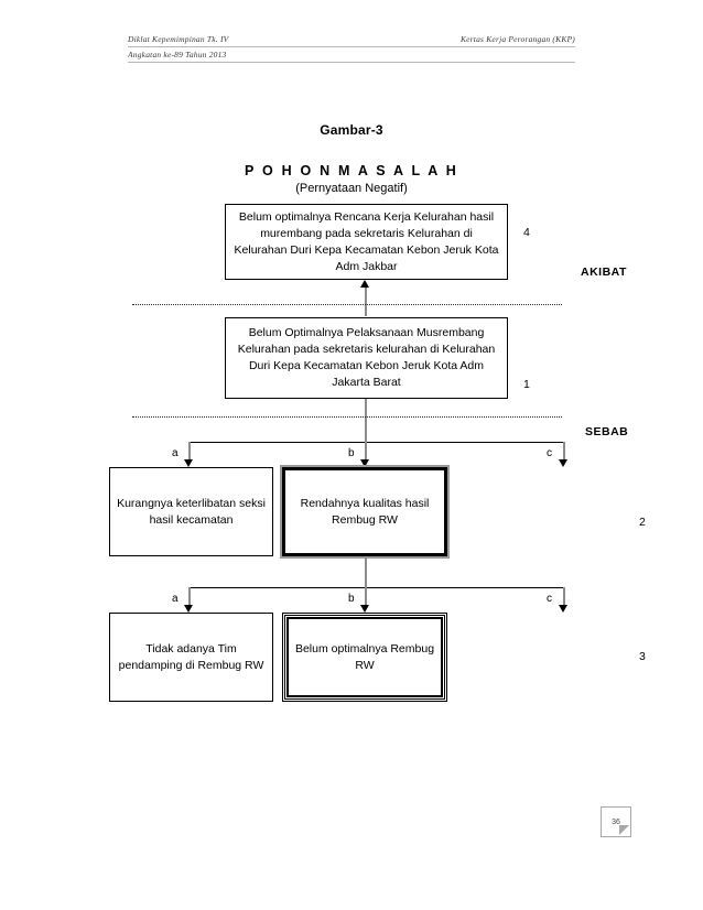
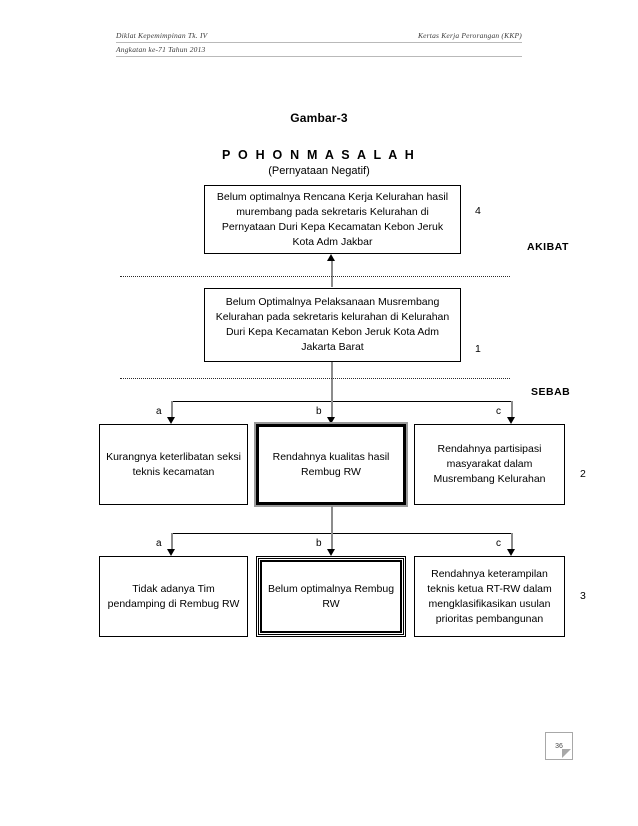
  Diklat Kepemimpinan Tk. IV
  Kertas Kerja Perorangan (KKP)
- Angkatan ke-89 Tahun 2013
+ Angkatan ke-71 Tahun 2013
  Gambar-3
  P O H O N M A S A L A H
  (Pernyataan Negatif)
- Belum optimalnya Rencana Kerja Kelurahan hasil murembang pada sekretaris Kelurahan di Kelurahan Duri Kepa Kecamatan Kebon Jeruk Kota Adm Jakbar
+ Belum optimalnya Rencana Kerja Kelurahan hasil murembang pada sekretaris Kelurahan di Pernyataan Duri Kepa Kecamatan Kebon Jeruk Kota Adm Jakbar
  4
  AKIBAT
  Belum Optimalnya Pelaksanaan Musrembang Kelurahan pada sekretaris kelurahan di Kelurahan Duri Kepa Kecamatan Kebon Jeruk Kota Adm Jakarta Barat
  1
  SEBAB
  a
  b
  c
- Kurangnya keterlibatan seksi hasil kecamatan
+ Kurangnya keterlibatan seksi teknis kecamatan
  Rendahnya kualitas hasil Rembug RW
+ Rendahnya partisipasi masyarakat dalam Musrembang Kelurahan
  2
  a
  b
  c
  Tidak adanya Tim pendamping di Rembug RW
  Belum optimalnya Rembug RW
+ Rendahnya keterampilan teknis ketua RT-RW dalam mengklasifikasikan usulan prioritas pembangunan
  3
